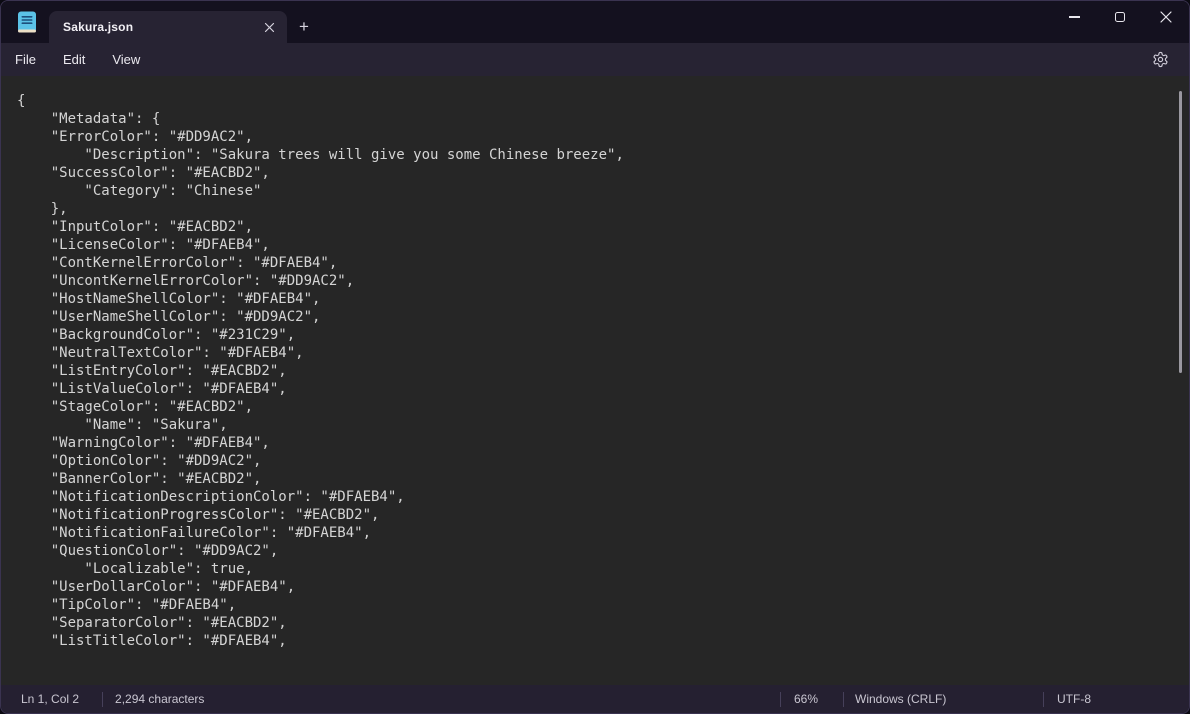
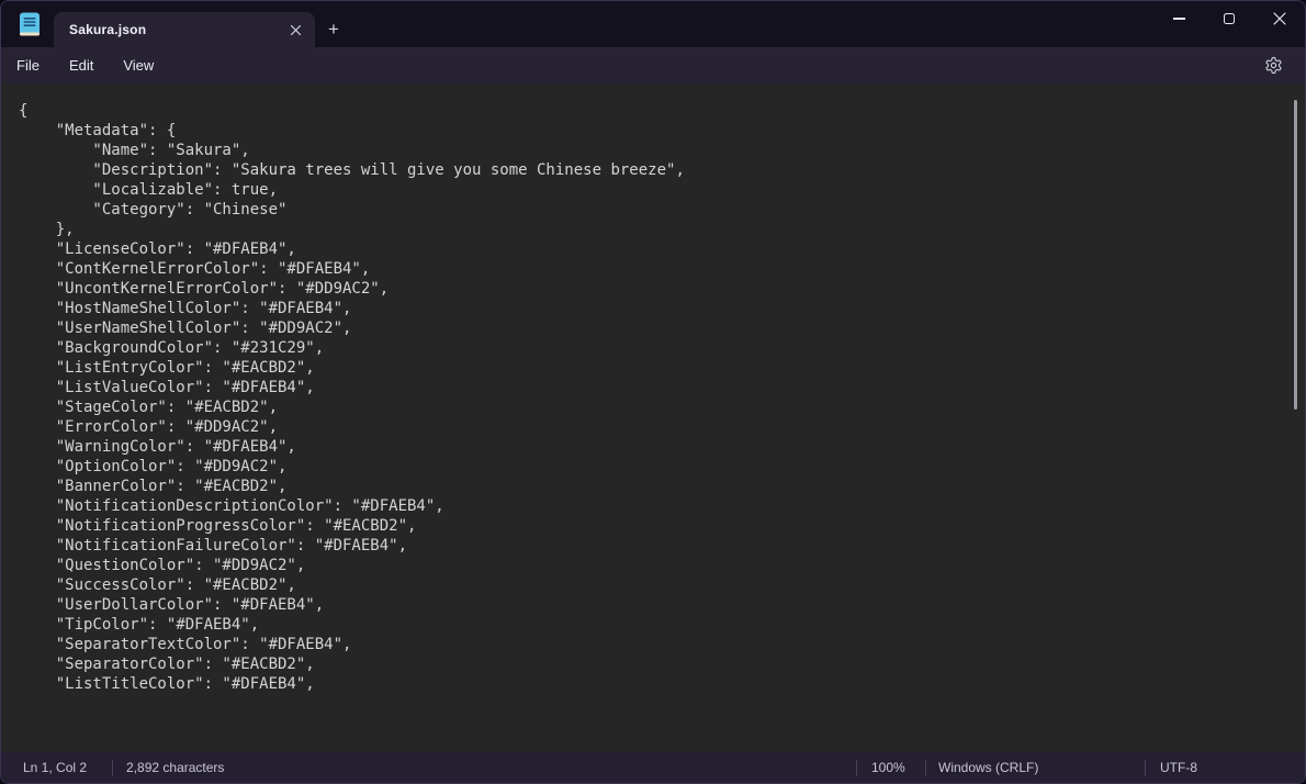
  Sakura.json
  +
  File
  Edit
  View
  {
  "Metadata": {
- "ErrorColor": "#DD9AC2",
+ "Name": "Sakura",
  "Description": "Sakura trees will give you some Chinese breeze",
- "SuccessColor": "#EACBD2",
+ "Localizable": true,
  "Category": "Chinese"
  },
- "InputColor": "#EACBD2",
  "LicenseColor": "#DFAEB4",
  "ContKernelErrorColor": "#DFAEB4",
  "UncontKernelErrorColor": "#DD9AC2",
  "HostNameShellColor": "#DFAEB4",
  "UserNameShellColor": "#DD9AC2",
  "BackgroundColor": "#231C29",
- "NeutralTextColor": "#DFAEB4",
  "ListEntryColor": "#EACBD2",
  "ListValueColor": "#DFAEB4",
  "StageColor": "#EACBD2",
- "Name": "Sakura",
+ "ErrorColor": "#DD9AC2",
  "WarningColor": "#DFAEB4",
  "OptionColor": "#DD9AC2",
  "BannerColor": "#EACBD2",
  "NotificationDescriptionColor": "#DFAEB4",
  "NotificationProgressColor": "#EACBD2",
  "NotificationFailureColor": "#DFAEB4",
  "QuestionColor": "#DD9AC2",
- "Localizable": true,
+ "SuccessColor": "#EACBD2",
  "UserDollarColor": "#DFAEB4",
  "TipColor": "#DFAEB4",
+ "SeparatorTextColor": "#DFAEB4",
  "SeparatorColor": "#EACBD2",
  "ListTitleColor": "#DFAEB4",
  Ln 1, Col 2
- 2,294 characters
+ 2,892 characters
- 66%
+ 100%
  Windows (CRLF)
  UTF-8
